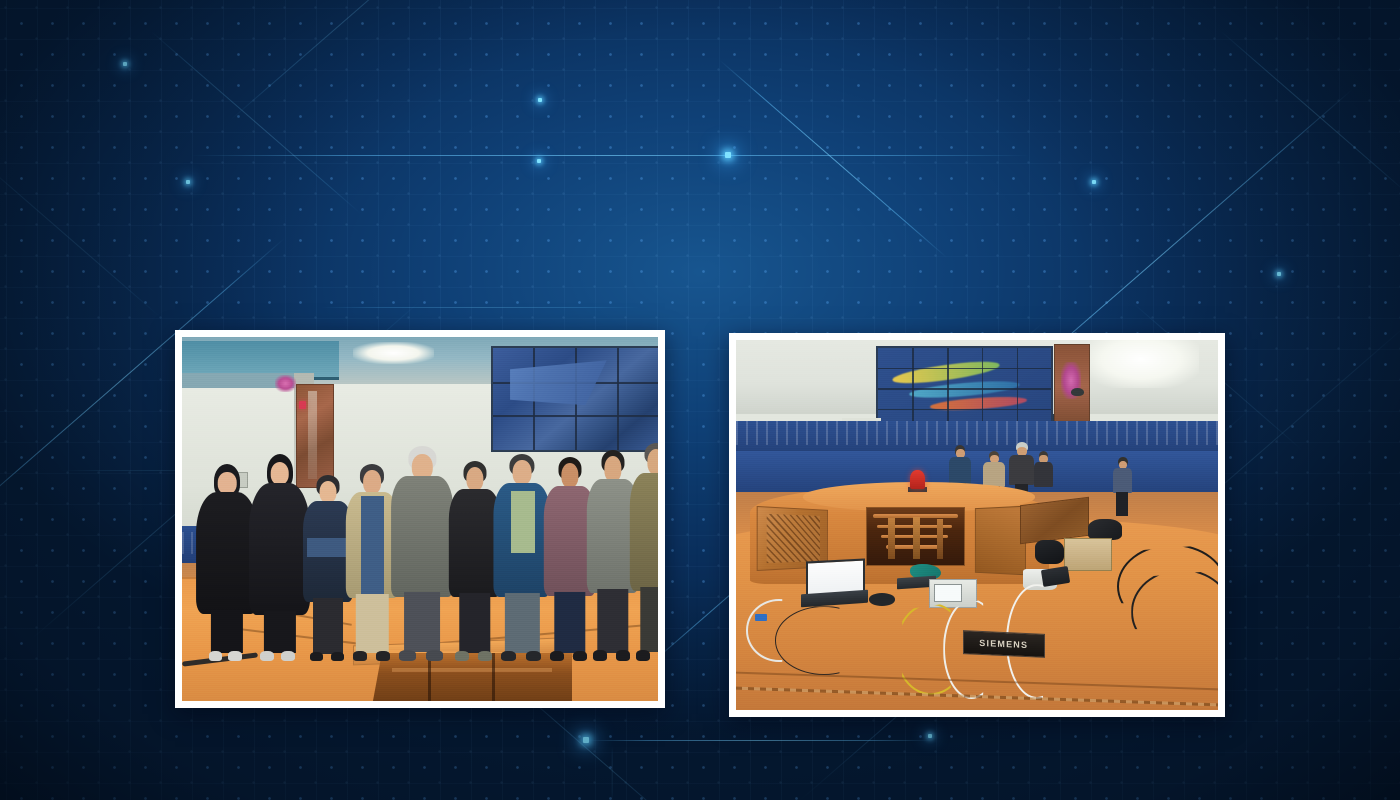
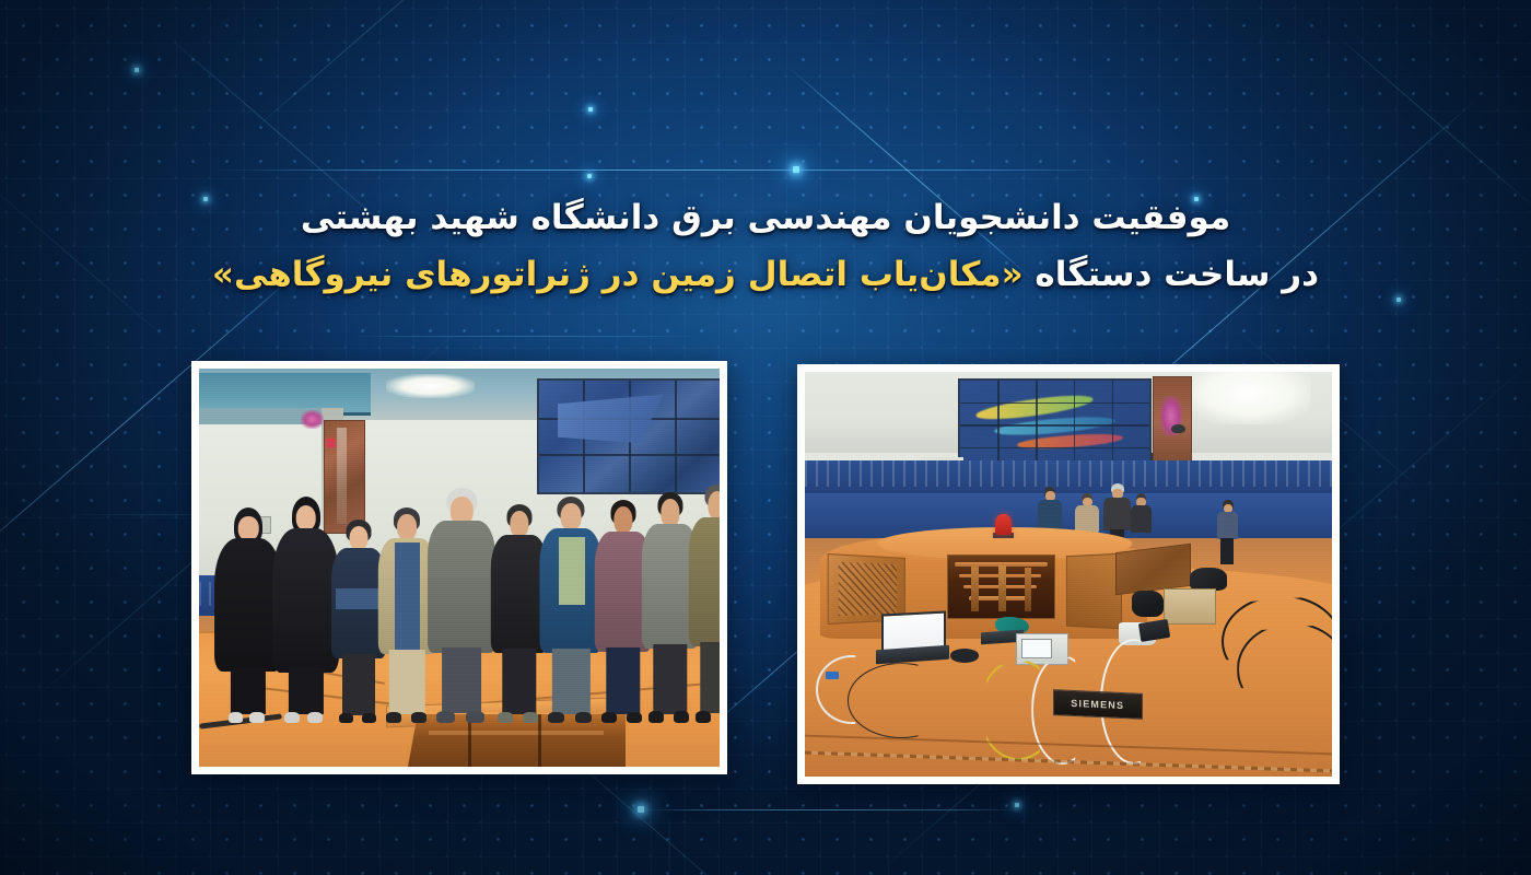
+ موفقیت دانشجویان مهندسی برق دانشگاه شهید بهشتی
+ در ساخت دستگاه «مکان‌یاب اتصال زمین در ژنراتورهای نیروگاهی»
